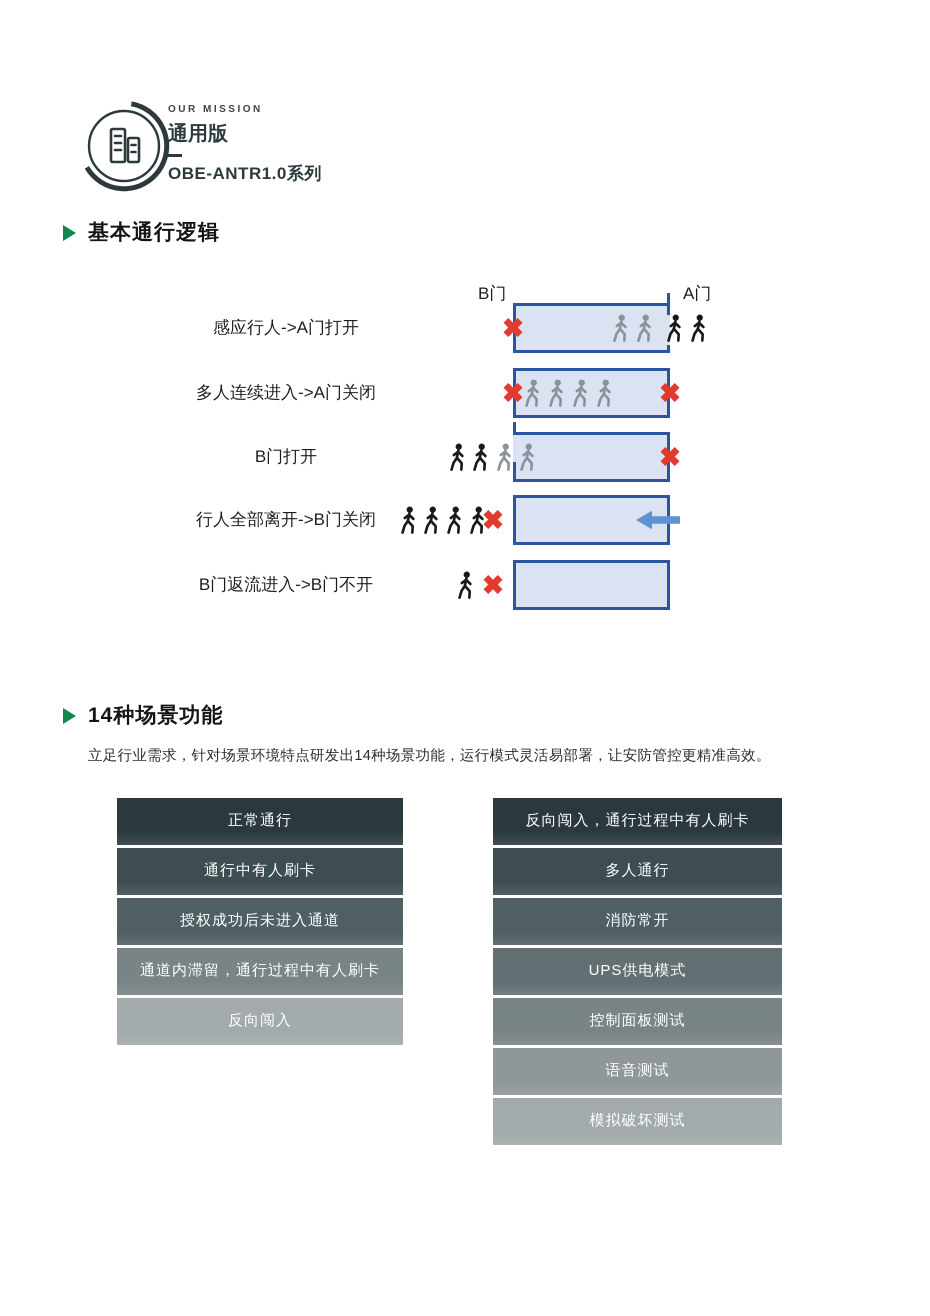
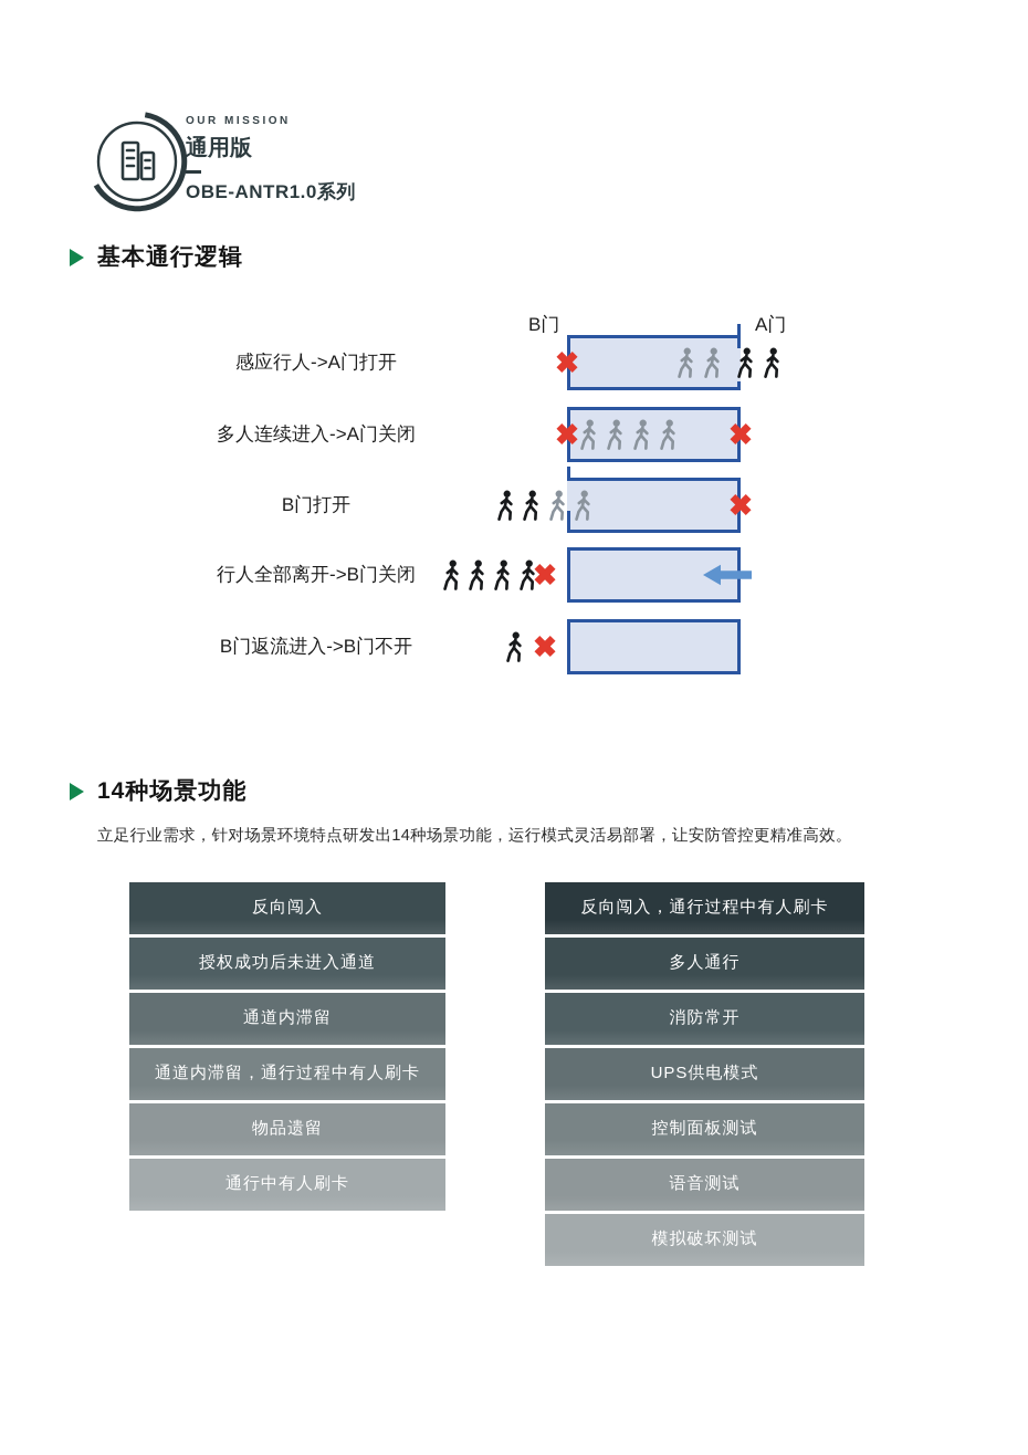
  OUR MISSION
  通用版
  OBE-ANTR1.0系列
  基本通行逻辑
  B门
  A门
  感应行人->A门打开
  ✖
  多人连续进入->A门关闭
  ✖
  ✖
  B门打开
  ✖
  行人全部离开->B门关闭
  ✖
  B门返流进入->B门不开
  ✖
  14种场景功能
  立足行业需求，针对场景环境特点研发出14种场景功能，运行模式灵活易部署，让安防管控更精准高效。
- 正常通行
- 通行中有人刷卡
+ 反向闯入
  授权成功后未进入通道
+ 通道内滞留
  通道内滞留，通行过程中有人刷卡
+ 物品遗留
- 反向闯入
+ 通行中有人刷卡
  反向闯入，通行过程中有人刷卡
  多人通行
  消防常开
  UPS供电模式
  控制面板测试
  语音测试
  模拟破坏测试
